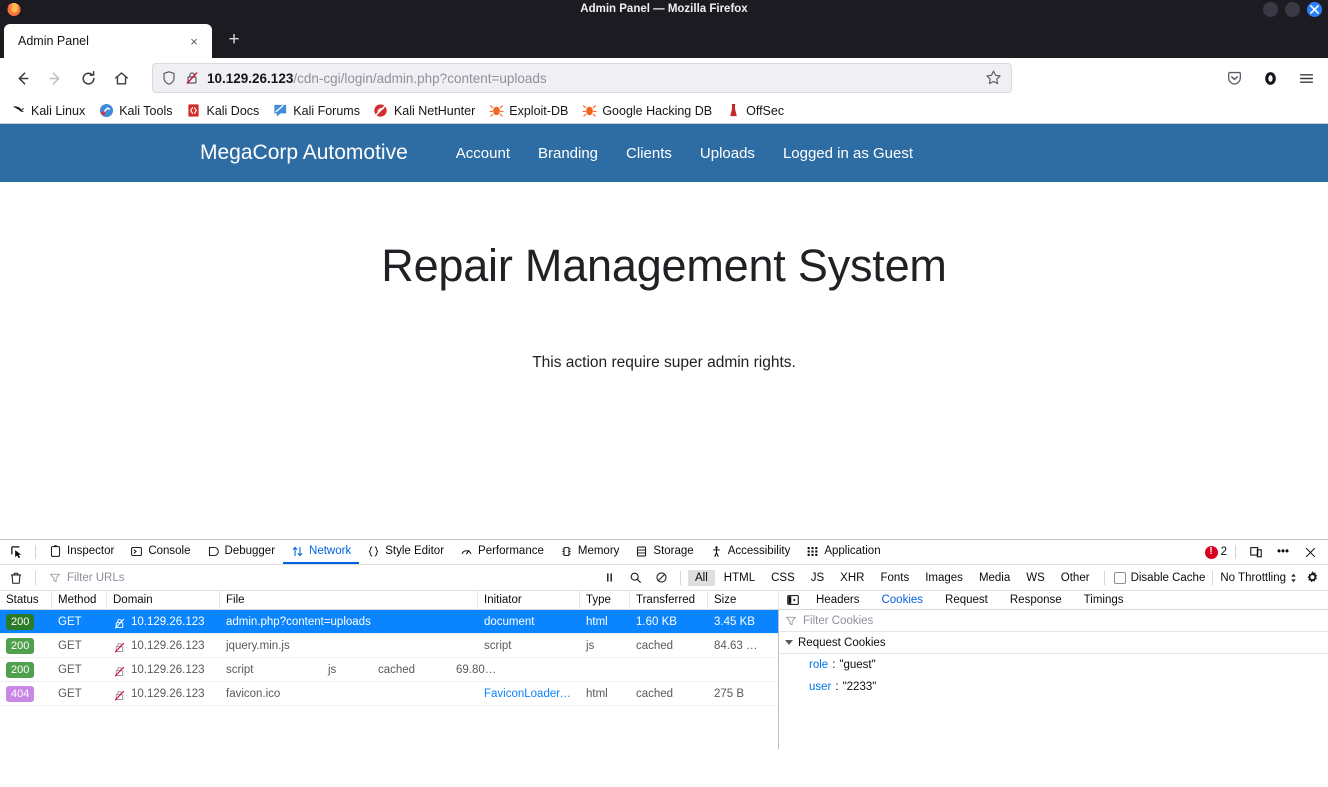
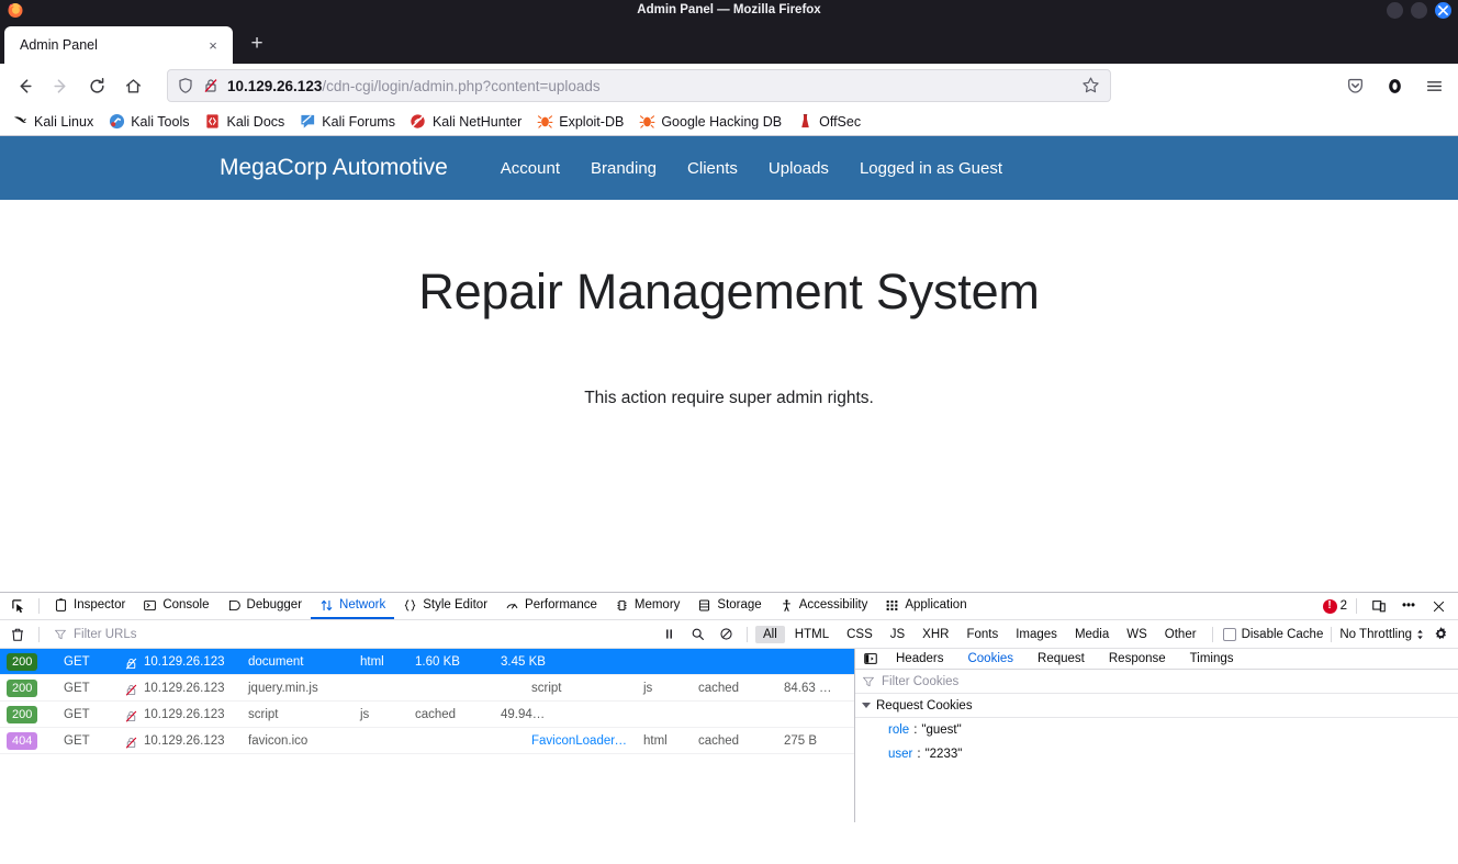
  Admin Panel — Mozilla Firefox
  Admin Panel
  ×
  +
  10.129.26.123/cdn-cgi/login/admin.php?content=uploads
  Kali Linux
  Kali Tools
  Kali Docs
  Kali Forums
  Kali NetHunter
  Exploit-DB
  Google Hacking DB
  OffSec
  MegaCorp Automotive
  Account
  Branding
  Clients
  Uploads
  Logged in as Guest
  Repair Management System
  This action require super admin rights.
  Inspector
  Console
  Debugger
  Network
  Style Editor
  Performance
  Memory
  Storage
  Accessibility
  Application
  !
  2
  •••
  Filter URLs
  All
  HTML
  CSS
  JS
  XHR
  Fonts
  Images
  Media
  WS
  Other
  Disable Cache
  No Throttling
- Status
- Method
- Domain
- File
- Initiator
- Type
- Transferred
- Size
  200
  GET
  10.129.26.123
- admin.php?content=uploads
  document
  html
  1.60 KB
  3.45 KB
  200
  GET
  10.129.26.123
  jquery.min.js
  script
  js
  cached
  84.63 …
  200
  GET
  10.129.26.123
  script
  js
  cached
- 69.80…
+ 49.94…
  404
  GET
  10.129.26.123
  favicon.ico
  FaviconLoader.js…
  html
  cached
  275 B
  Headers
  Cookies
  Request
  Response
  Timings
  Filter Cookies
  Request Cookies
  role
  :
  "guest"
  user
  :
  "2233"
